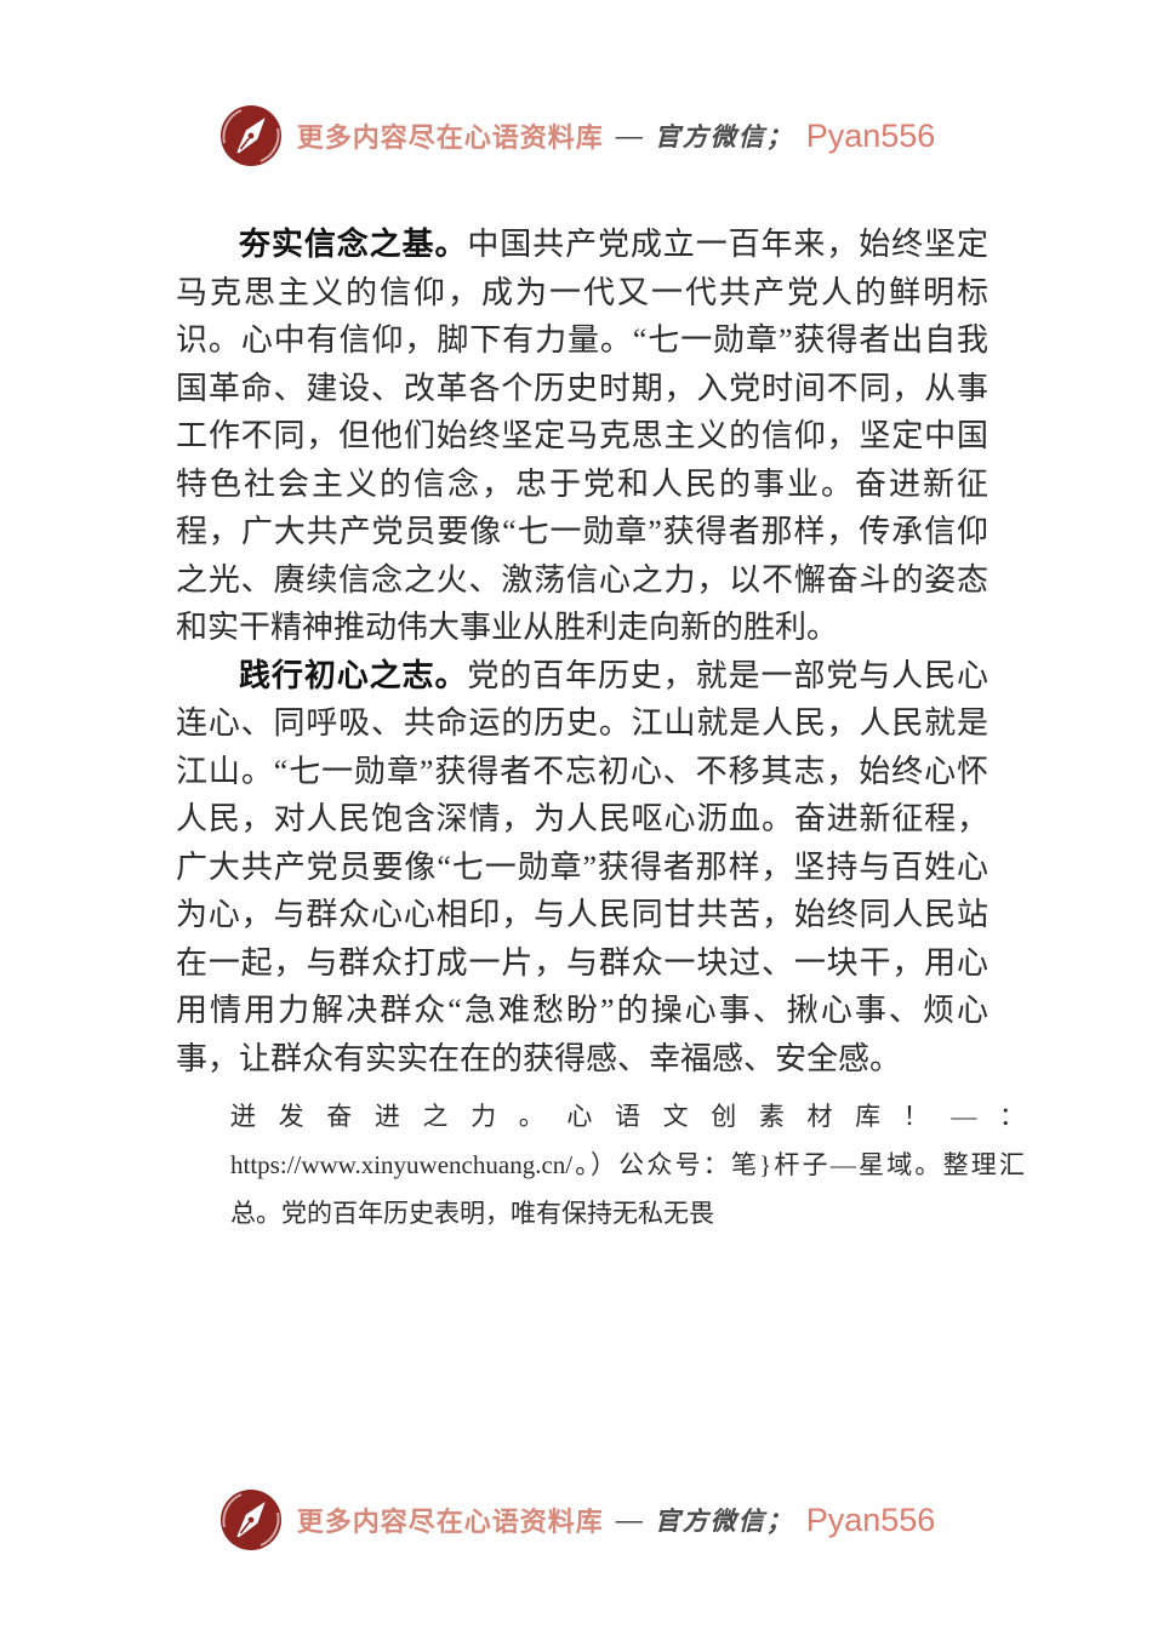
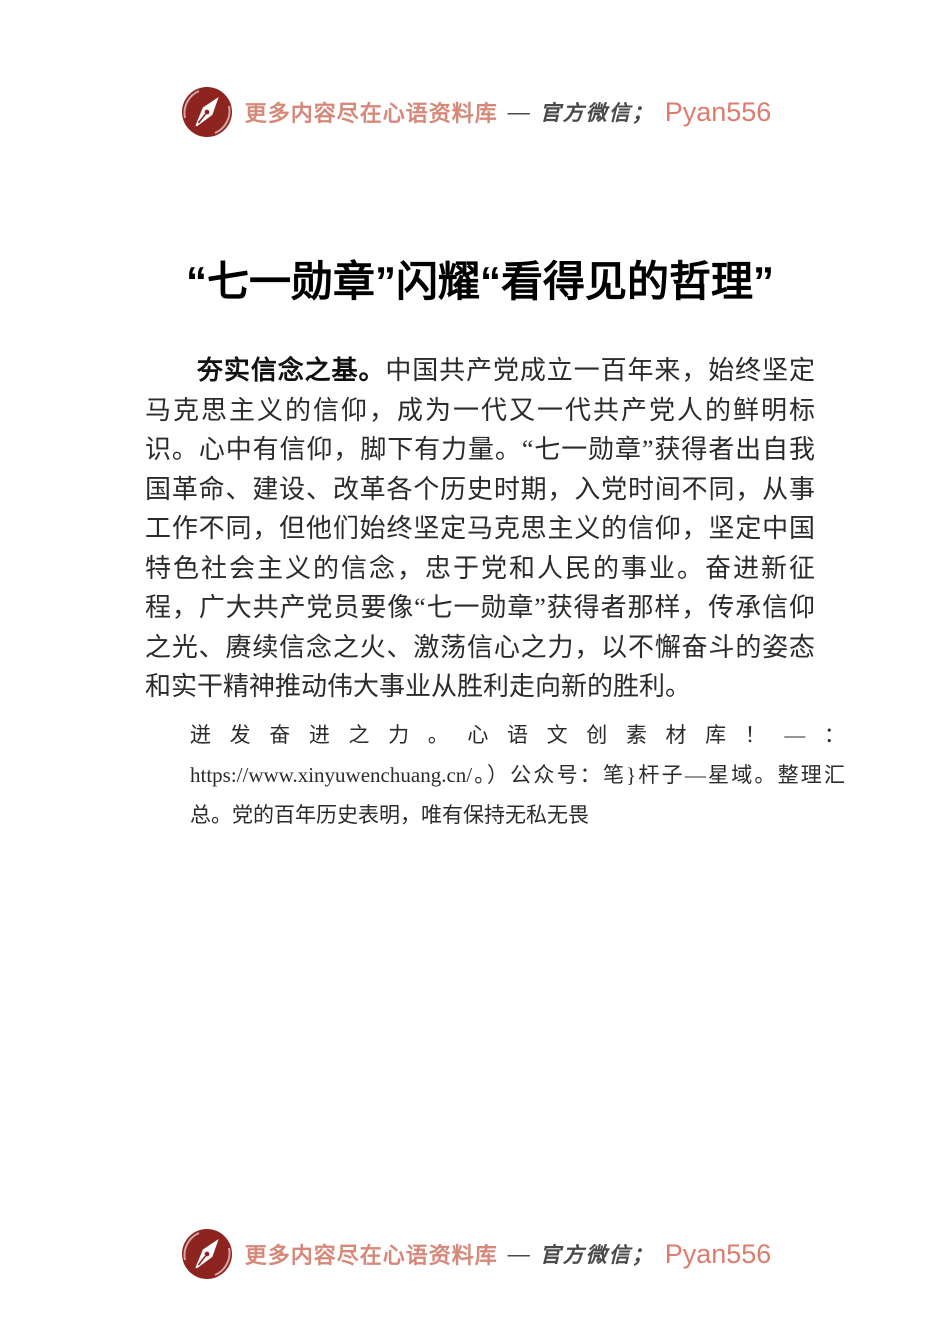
  更多内容尽在心语资料库
  —
  官方微信；
  Pyan556
+ “七一勋章”闪耀“看得见的哲理”
  夯实信念之基。中国共产党成立一百年来，始终坚定马克思主义的信仰，成为一代又一代共产党人的鲜明标识。心中有信仰，脚下有力量。“七一勋章”获得者出自我国革命、建设、改革各个历史时期，入党时间不同，从事工作不同，但他们始终坚定马克思主义的信仰，坚定中国特色社会主义的信念，忠于党和人民的事业。奋进新征程，广大共产党员要像“七一勋章”获得者那样，传承信仰之光、赓续信念之火、激荡信心之力，以不懈奋斗的姿态和实干精神推动伟大事业从胜利走向新的胜利。
- 践行初心之志。党的百年历史，就是一部党与人民心连心、同呼吸、共命运的历史。江山就是人民，人民就是江山。“七一勋章”获得者不忘初心、不移其志，始终心怀人民，对人民饱含深情，为人民呕心沥血。奋进新征程，广大共产党员要像“七一勋章”获得者那样，坚持与百姓心为心，与群众心心相印，与人民同甘共苦，始终同人民站在一起，与群众打成一片，与群众一块过、一块干，用心用情用力解决群众“急难愁盼”的操心事、揪心事、烦心事，让群众有实实在在的获得感、幸福感、安全感。
  迸发奋进之力。心语文创素材库！—：https://www.xinyuwenchuang.cn/。）公众号：笔}杆子—星域。整理汇总。党的百年历史表明，唯有保持无私无畏
  更多内容尽在心语资料库
  —
  官方微信；
  Pyan556
